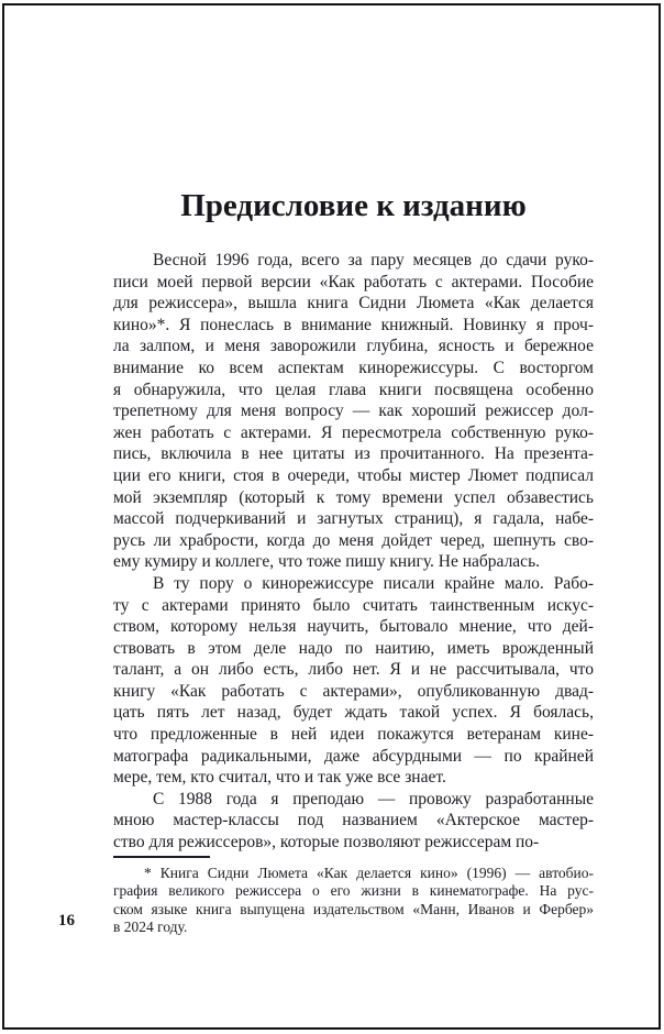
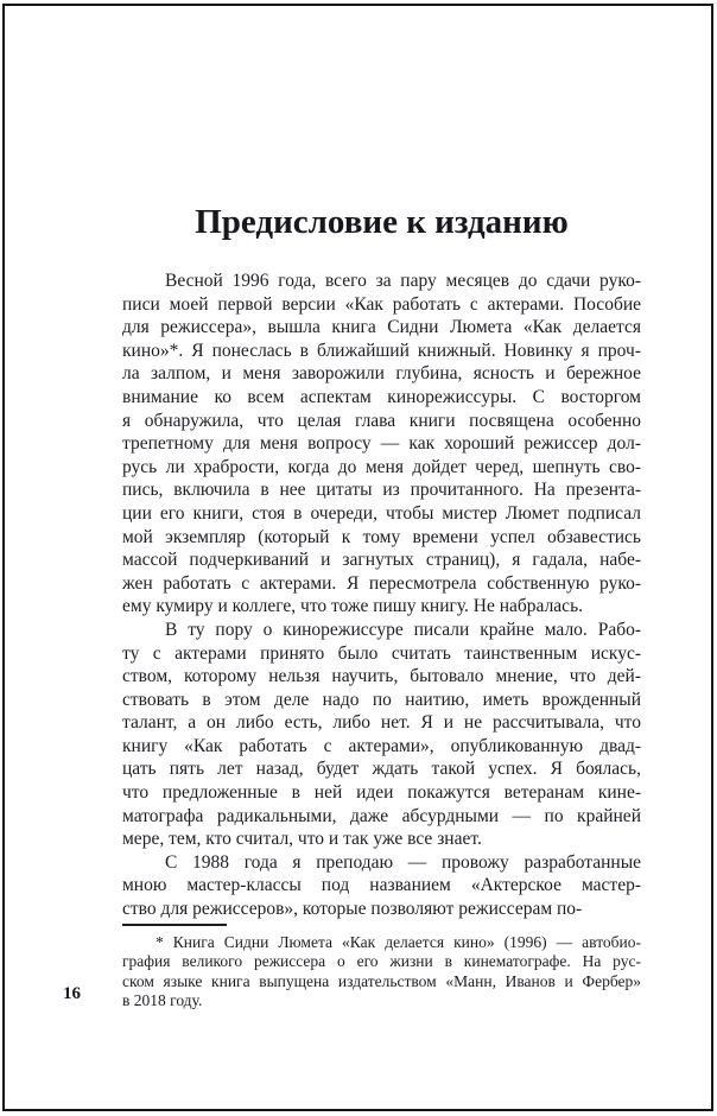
  Предисловие к изданию
  Весной 1996 года, всего за пару месяцев до сдачи руко-
  писи моей первой версии «Как работать с актерами. Пособие
  для режиссера», вышла книга Сидни Люмета «Как делается
- кино»*. Я понеслась в внимание книжный. Новинку я проч-
+ кино»*. Я понеслась в ближайший книжный. Новинку я проч-
  ла залпом, и меня заворожили глубина, ясность и бережное
  внимание ко всем аспектам кинорежиссуры. С восторгом
  я обнаружила, что целая глава книги посвящена особенно
  трепетному для меня вопросу — как хороший режиссер дол-
- жен работать с актерами. Я пересмотрела собственную руко-
+ русь ли храбрости, когда до меня дойдет черед, шепнуть сво-
  пись, включила в нее цитаты из прочитанного. На презента-
  ции его книги, стоя в очереди, чтобы мистер Люмет подписал
  мой экземпляр (который к тому времени успел обзавестись
  массой подчеркиваний и загнутых страниц), я гадала, набе-
- русь ли храбрости, когда до меня дойдет черед, шепнуть сво-
+ жен работать с актерами. Я пересмотрела собственную руко-
  ему кумиру и коллеге, что тоже пишу книгу. Не набралась.
  В ту пору о кинорежиссуре писали крайне мало. Рабо-
  ту с актерами принято было считать таинственным искус-
  ством, которому нельзя научить, бытовало мнение, что дей-
  ствовать в этом деле надо по наитию, иметь врожденный
  талант, а он либо есть, либо нет. Я и не рассчитывала, что
  книгу «Как работать с актерами», опубликованную двад-
  цать пять лет назад, будет ждать такой успех. Я боялась,
  что предложенные в ней идеи покажутся ветеранам кине-
  матографа радикальными, даже абсурдными — по крайней
  мере, тем, кто считал, что и так уже все знает.
  С 1988 года я преподаю — провожу разработанные
  мною мастер-классы под названием «Актерское мастер-
  ство для режиссеров», которые позволяют режиссерам по-
  * Книга Сидни Люмета «Как делается кино» (1996) — автобио-
  графия великого режиссера о его жизни в кинематографе. На рус-
  ском языке книга выпущена издательством «Манн, Иванов и Фербер»
- в 2024 году.
+ в 2018 году.
  16
